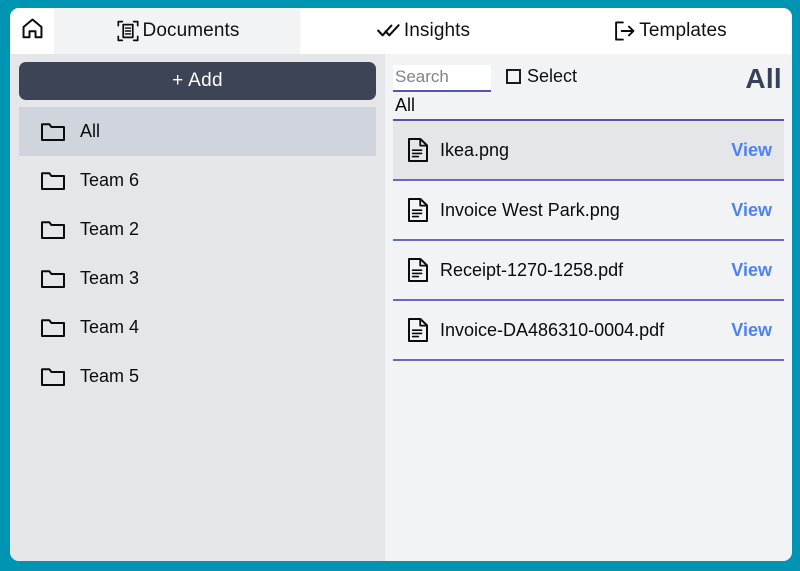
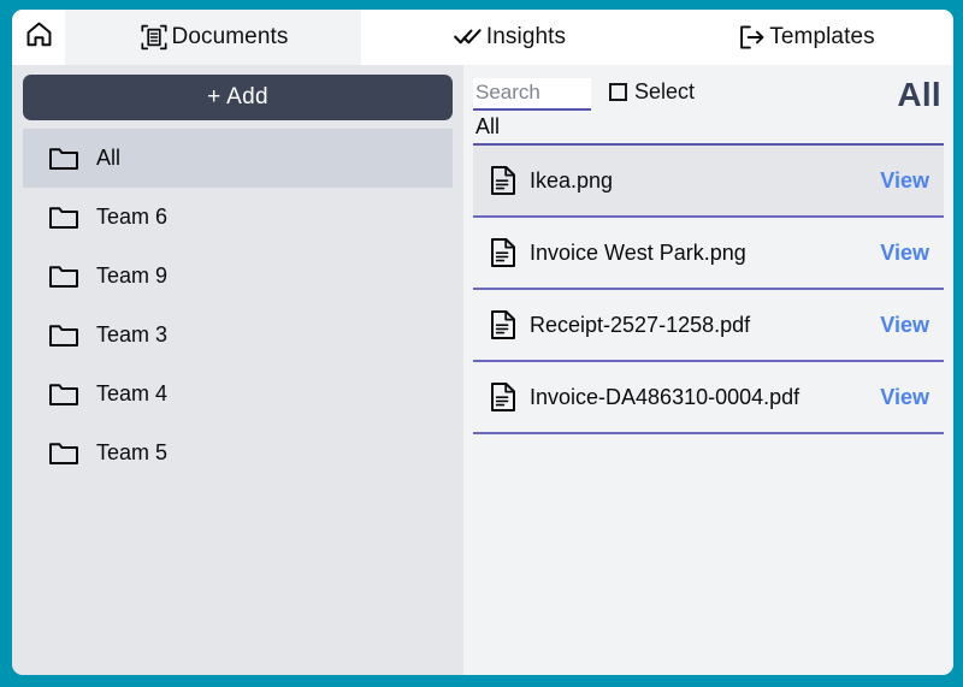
  Documents
  Insights
  Templates
  + Add
  All
  Team 6
- Team 2
+ Team 9
  Team 3
  Team 4
  Team 5
  Search
  Select
  All
  All
  Ikea.png
  View
  Invoice West Park.png
  View
- Receipt-1270-1258.pdf
+ Receipt-2527-1258.pdf
  View
  Invoice-DA486310-0004.pdf
  View
